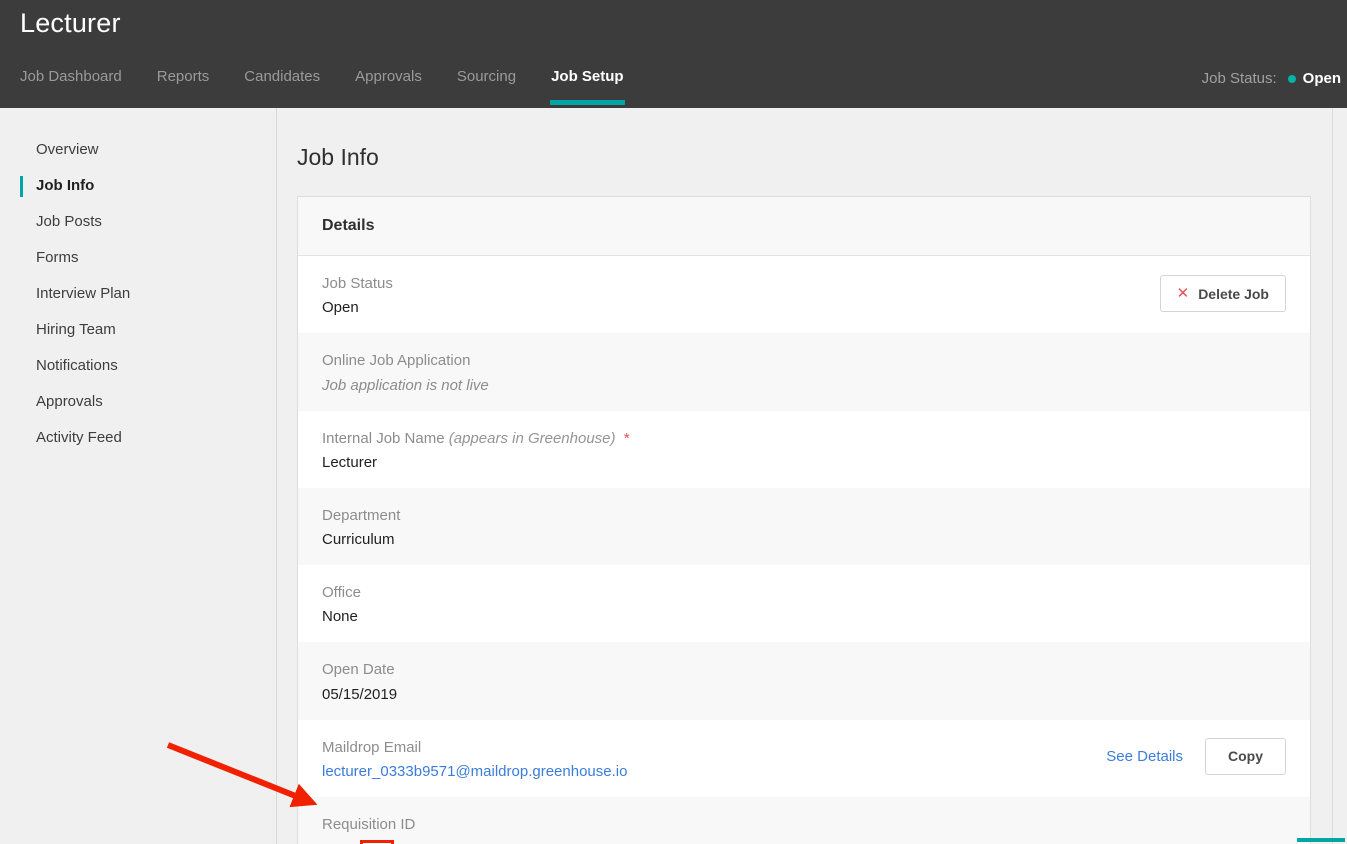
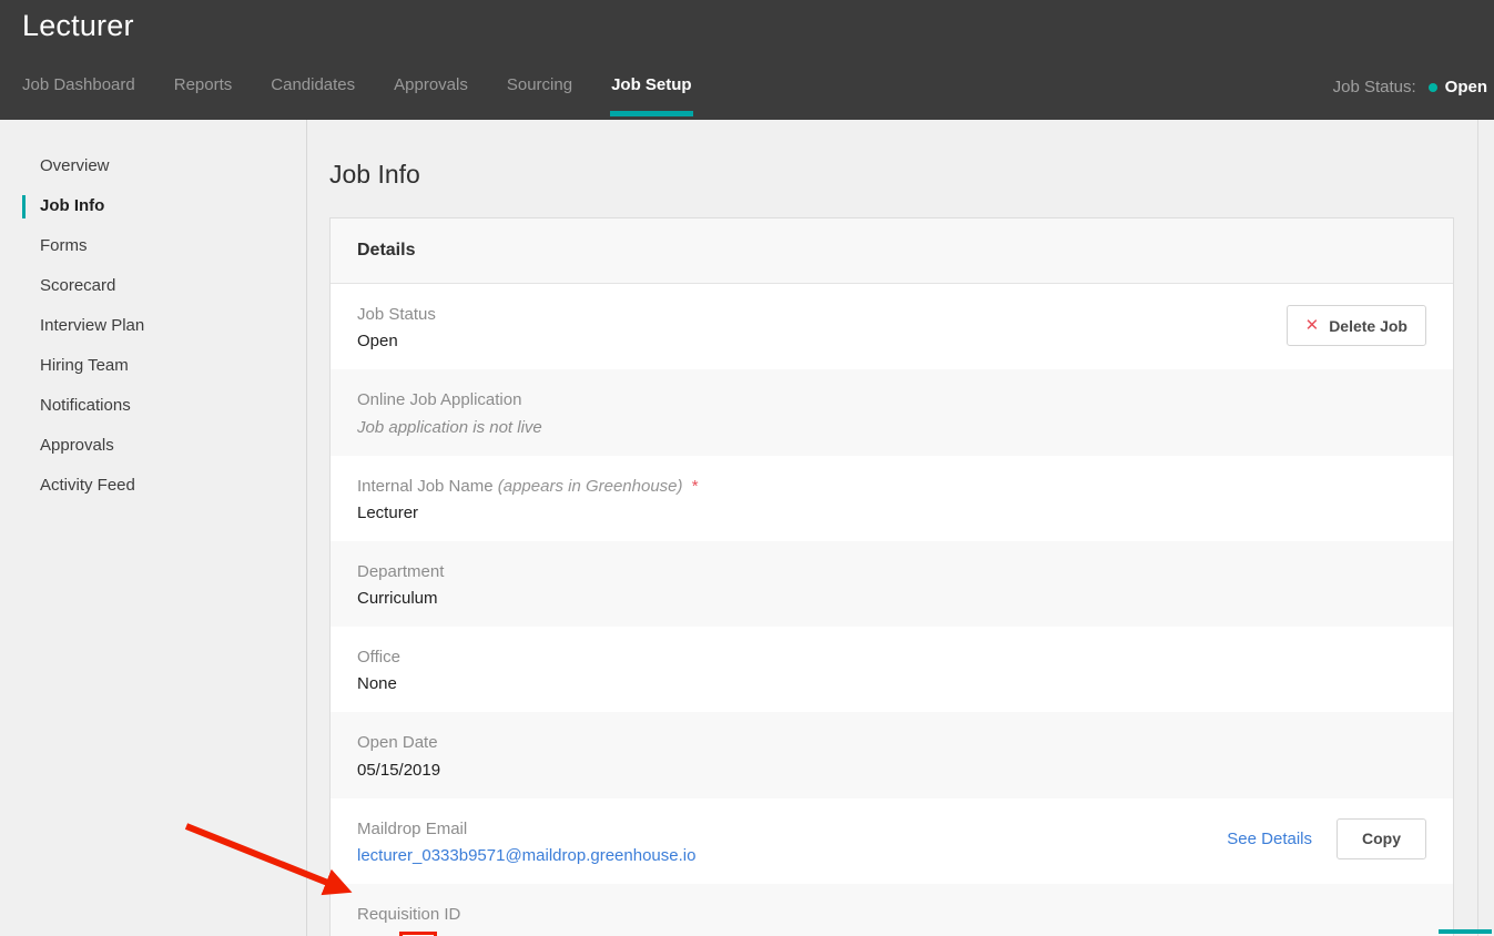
  Lecturer
  Job Dashboard
  Reports
  Candidates
  Approvals
  Sourcing
  Job Setup
  Job Status:
  Open
  Overview
  Job Info
- Job Posts
  Forms
+ Scorecard
  Interview Plan
  Hiring Team
  Notifications
  Approvals
  Activity Feed
  Job Info
  Details
  Job Status
  Open
  ✕
  Delete Job
  Online Job Application
  Job application is not live
  Internal Job Name (appears in Greenhouse) *
  Lecturer
  Department
  Curriculum
  Office
  None
  Open Date
  05/15/2019
  Maildrop Email
  lecturer_0333b9571@maildrop.greenhouse.io
  See Details
  Copy
  Requisition ID
